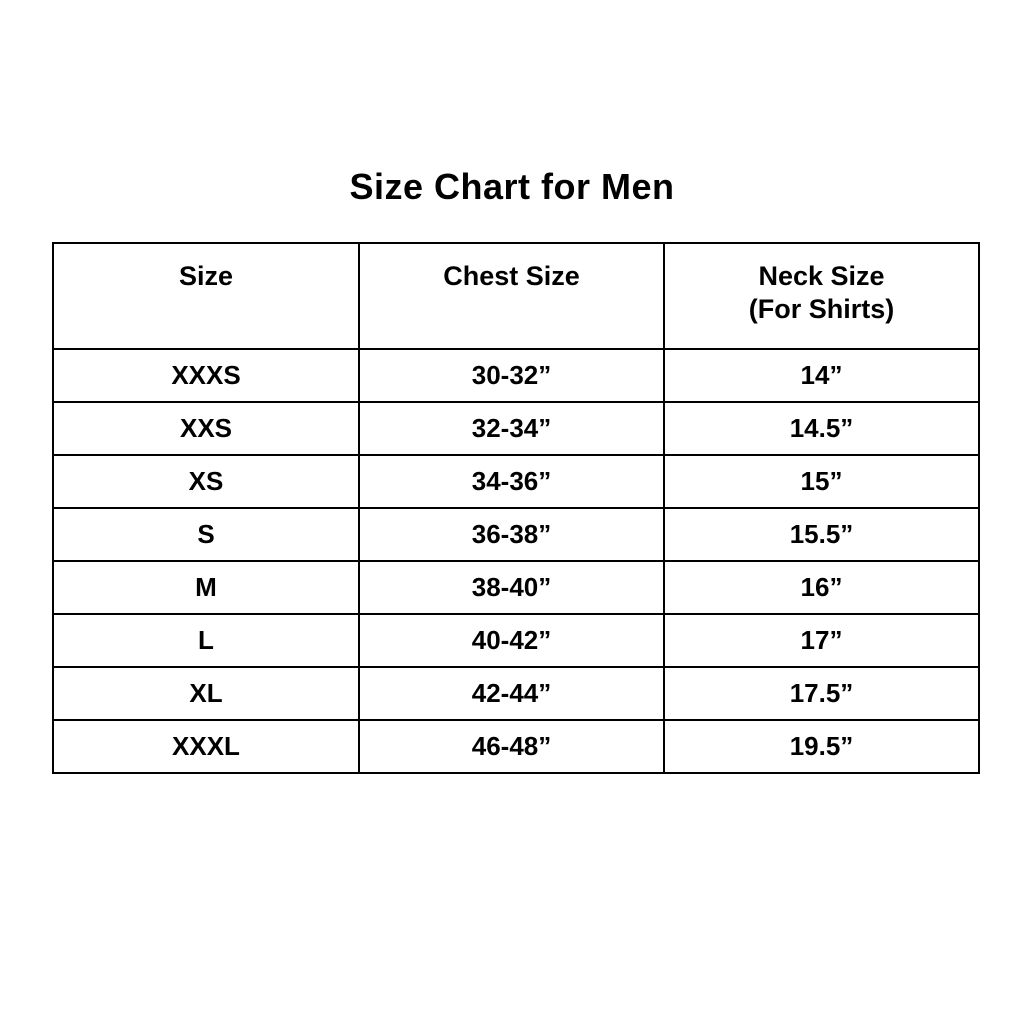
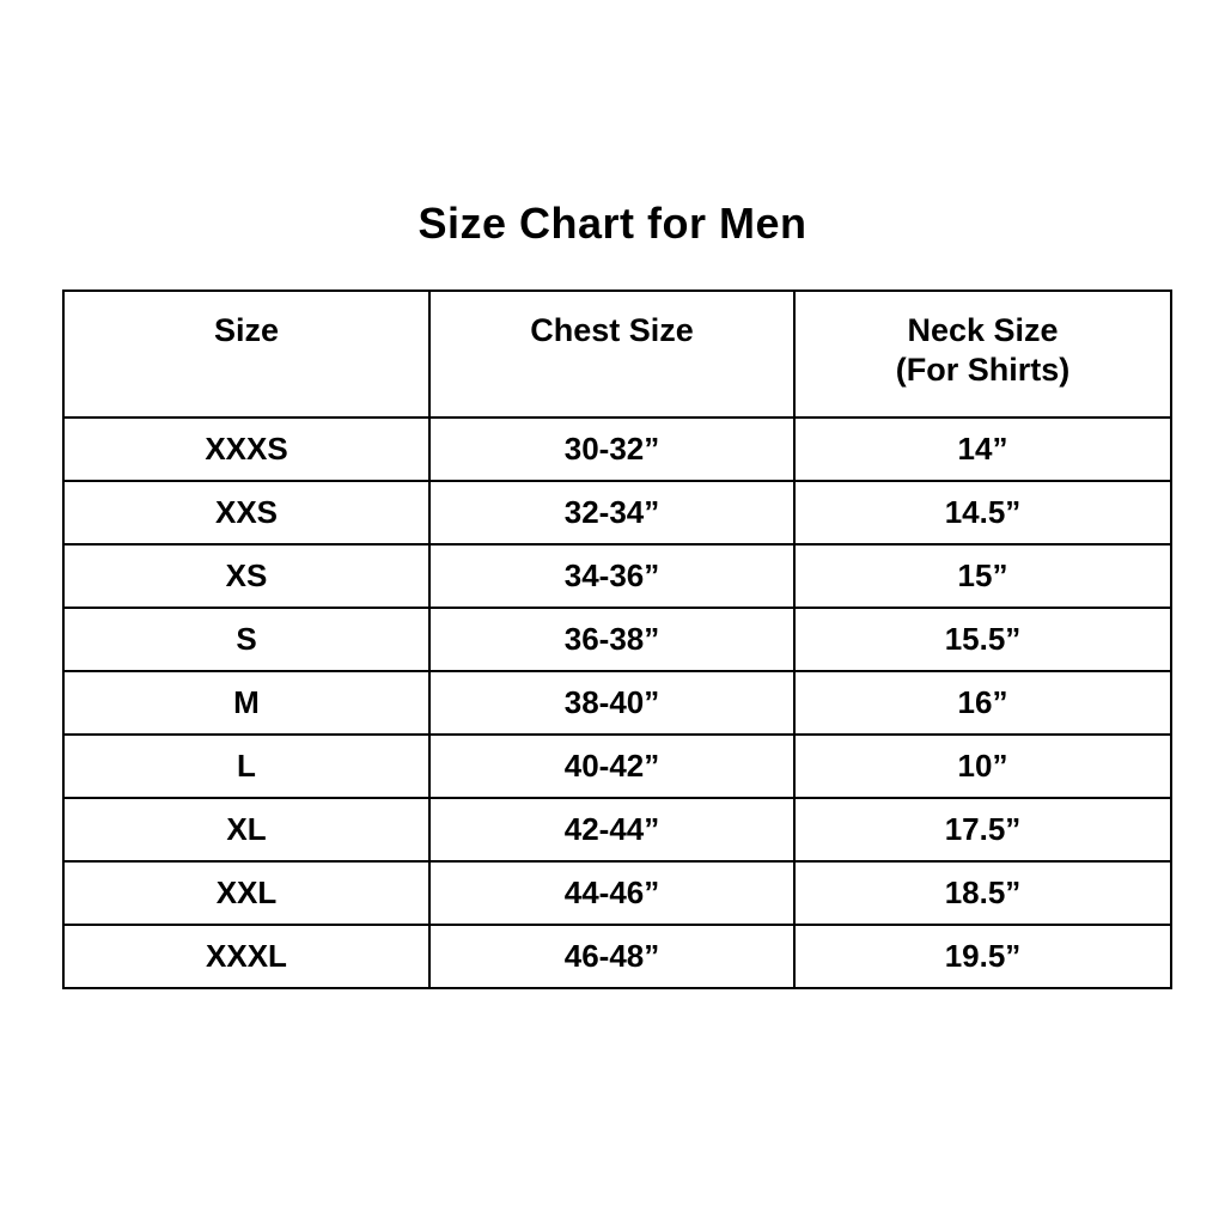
  Size Chart for Men
  Size	Chest Size	Neck Size (For Shirts)
  XXXS	30-32”	14”
  XXS	32-34”	14.5”
  XS	34-36”	15”
  S	36-38”	15.5”
  M	38-40”	16”
- L	40-42”	17”
+ L	40-42”	10”
  XL	42-44”	17.5”
+ XXL	44-46”	18.5”
  XXXL	46-48”	19.5”
